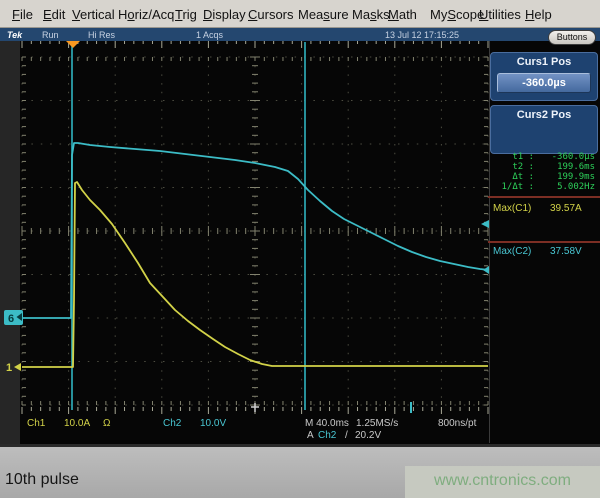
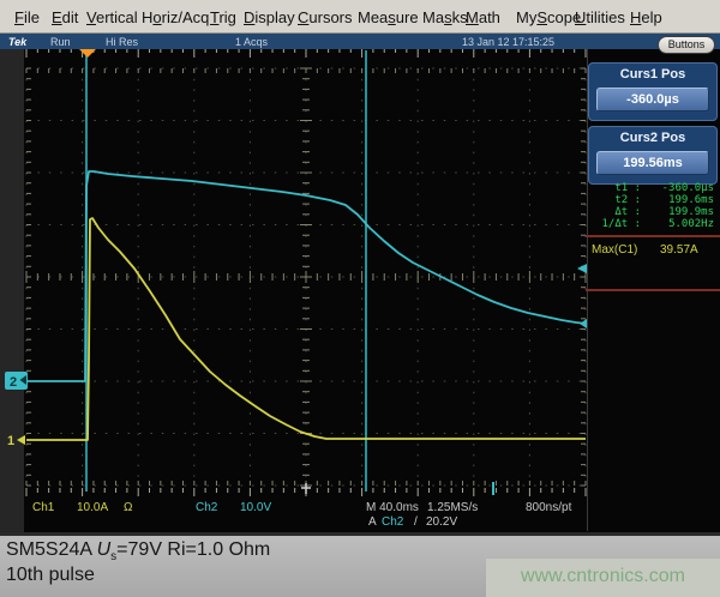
  File
  Edit
  Vertical
  Horiz/Acq
  Trig
  Display
  Cursors
  Measure
  Masks
  Math
  MyScope
  Utilities
  Help
  Tek
  Run
  Hi Res
  1 Acqs
- 13 Jul 12 17:15:25
+ 13 Jan 12 17:15:25
  Buttons
- 6
+ 2
  1
  Curs1 Pos
  -360.0µs
  Curs2 Pos
+ 199.56ms
  t1 :
  -360.0µs
  t2 :
  199.6ms
  Δt :
  199.9ms
  1/Δt :
  5.002Hz
  Max(C1)
  39.57A
- Max(C2)
- 37.58V
  Ch1
  10.0A
  Ω
  Ch2
  10.0V
  M 40.0ms
  1.25MS/s
  800ns/pt
  A
  Ch2
  /
  20.2V
+ SM5S24A Us=79V Ri=1.0 Ohm
  10th pulse
  www.cntronics.com
